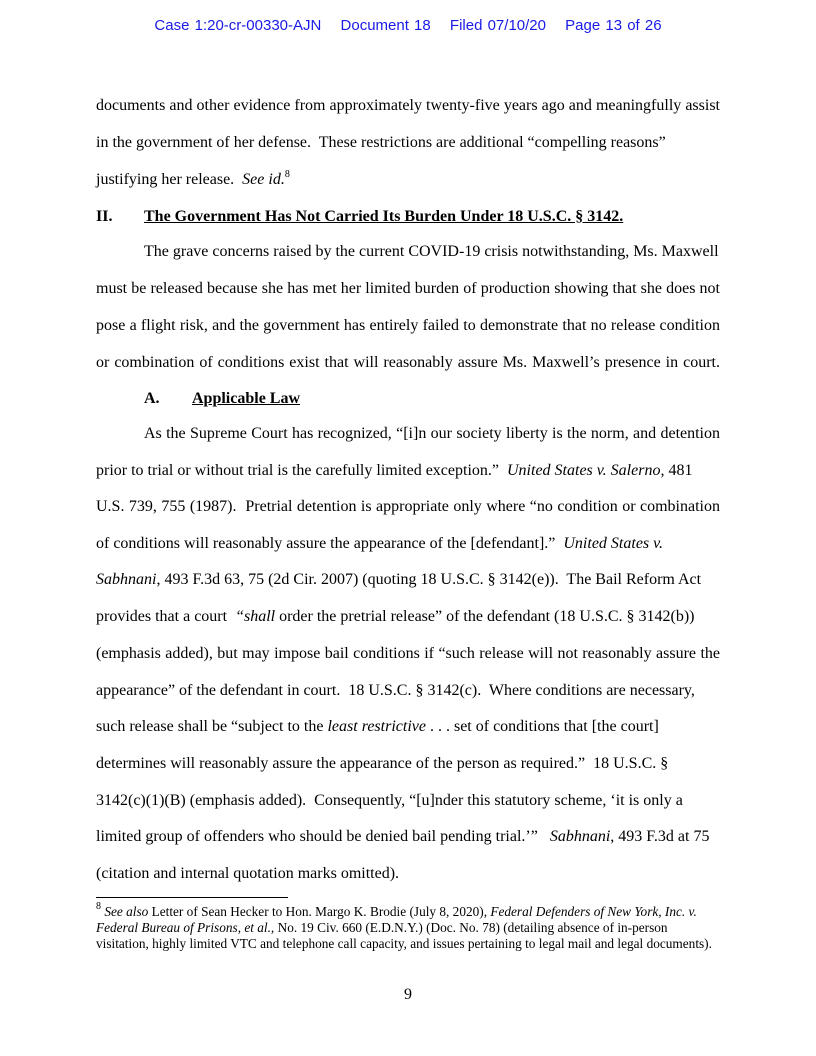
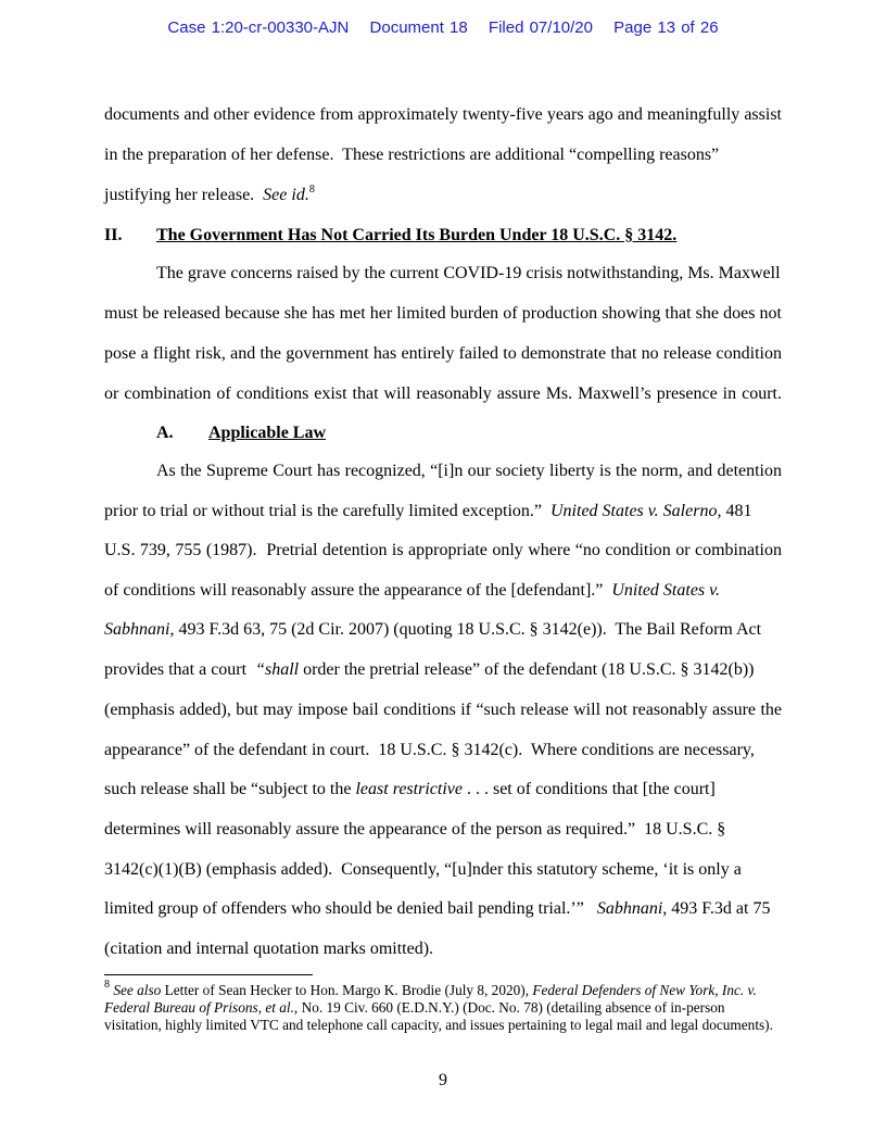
  Case 1:20-cr-00330-AJN Document 18 Filed 07/10/20 Page 13 of 26
  documents and other evidence from approximately twenty-five years ago and meaningfully assist
- in the government of her defense. These restrictions are additional “compelling reasons”
+ in the preparation of her defense. These restrictions are additional “compelling reasons”
  justifying her release. See id.8
  II. The Government Has Not Carried Its Burden Under 18 U.S.C. § 3142.
  The grave concerns raised by the current COVID-19 crisis notwithstanding, Ms. Maxwell
  must be released because she has met her limited burden of production showing that she does not
  pose a flight risk, and the government has entirely failed to demonstrate that no release condition
  or combination of conditions exist that will reasonably assure Ms. Maxwell’s presence in court.
  A. Applicable Law
  As the Supreme Court has recognized, “[i]n our society liberty is the norm, and detention
  prior to trial or without trial is the carefully limited exception.” United States v. Salerno, 481
  U.S. 739, 755 (1987). Pretrial detention is appropriate only where “no condition or combination
  of conditions will reasonably assure the appearance of the [defendant].” United States v.
  Sabhnani, 493 F.3d 63, 75 (2d Cir. 2007) (quoting 18 U.S.C. § 3142(e)). The Bail Reform Act
  provides that a court “shall order the pretrial release” of the defendant (18 U.S.C. § 3142(b))
  (emphasis added), but may impose bail conditions if “such release will not reasonably assure the
  appearance” of the defendant in court. 18 U.S.C. § 3142(c). Where conditions are necessary,
  such release shall be “subject to the least restrictive . . . set of conditions that [the court]
  determines will reasonably assure the appearance of the person as required.” 18 U.S.C. §
  3142(c)(1)(B) (emphasis added). Consequently, “[u]nder this statutory scheme, ‘it is only a
  limited group of offenders who should be denied bail pending trial.’” Sabhnani, 493 F.3d at 75
  (citation and internal quotation marks omitted).
  8 See also Letter of Sean Hecker to Hon. Margo K. Brodie (July 8, 2020), Federal Defenders of New York, Inc. v.
  Federal Bureau of Prisons, et al., No. 19 Civ. 660 (E.D.N.Y.) (Doc. No. 78) (detailing absence of in-person
  visitation, highly limited VTC and telephone call capacity, and issues pertaining to legal mail and legal documents).
  9
